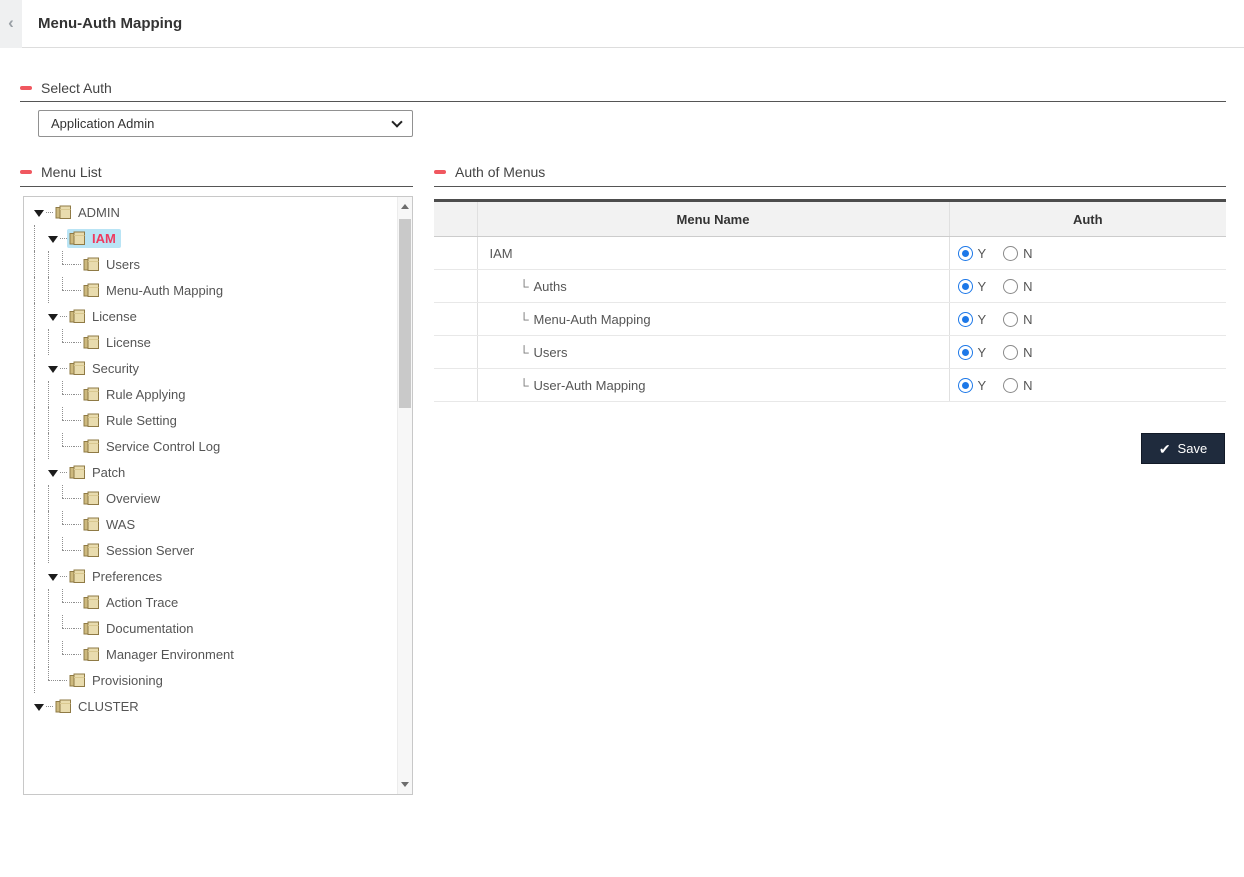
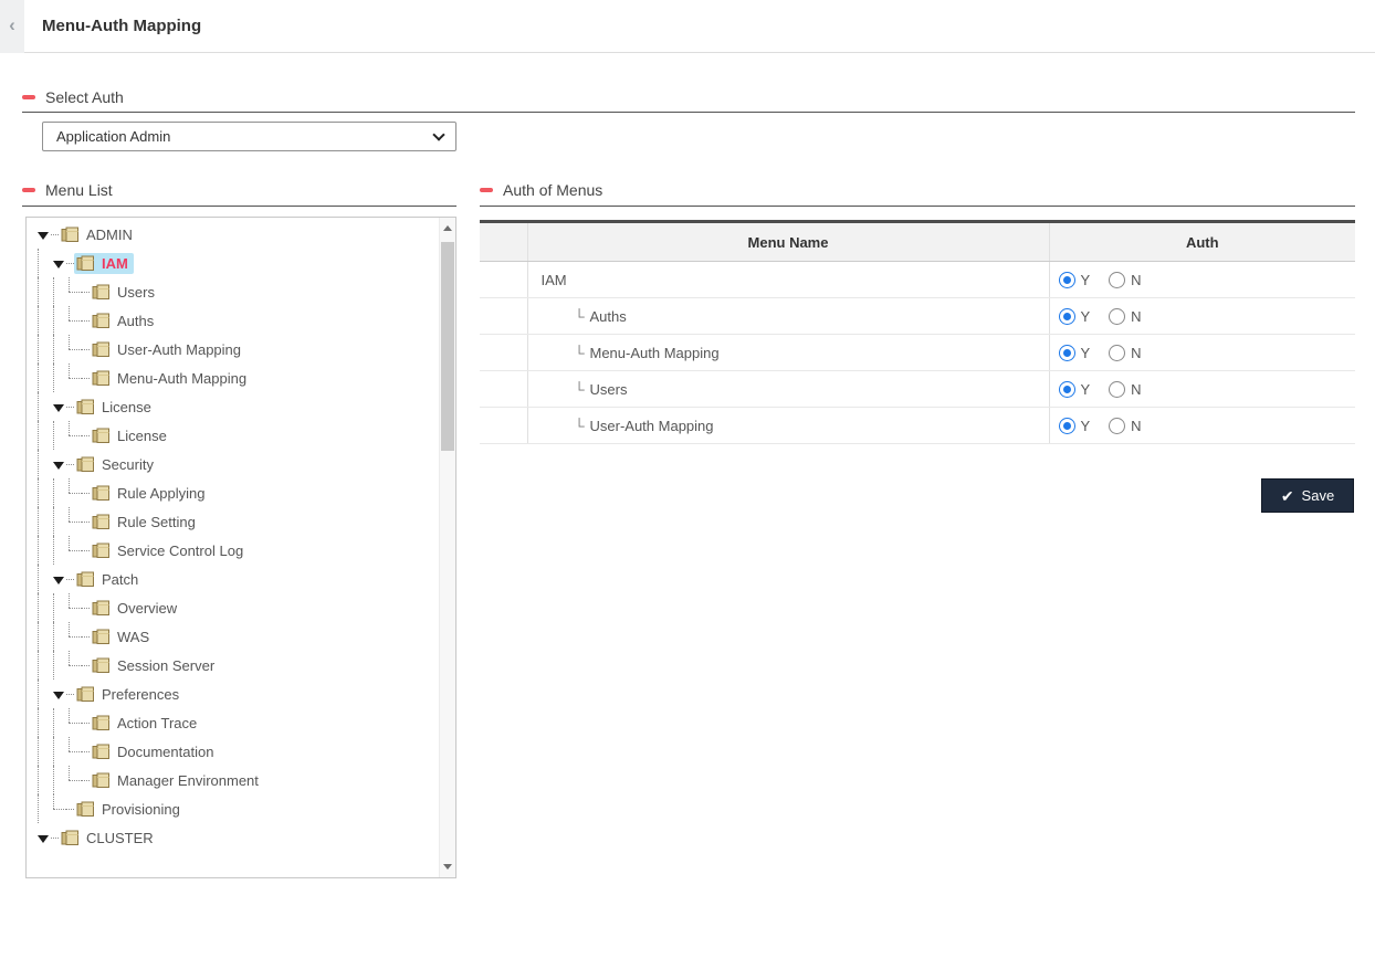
  ‹
  Menu-Auth Mapping
  Select Auth
  Application Admin
  Menu List
  ADMIN
  IAM
  Users
+ Auths
+ User-Auth Mapping
  Menu-Auth Mapping
  License
  License
  Security
  Rule Applying
  Rule Setting
  Service Control Log
  Patch
  Overview
  WAS
  Session Server
  Preferences
  Action Trace
  Documentation
  Manager Environment
  Provisioning
  CLUSTER
  Auth of Menus
  	Menu Name	Auth
  	IAM	Y N
  	└ Auths	Y N
  	└ Menu-Auth Mapping	Y N
  	└ Users	Y N
  	└ User-Auth Mapping	Y N
  ✔
  Save
